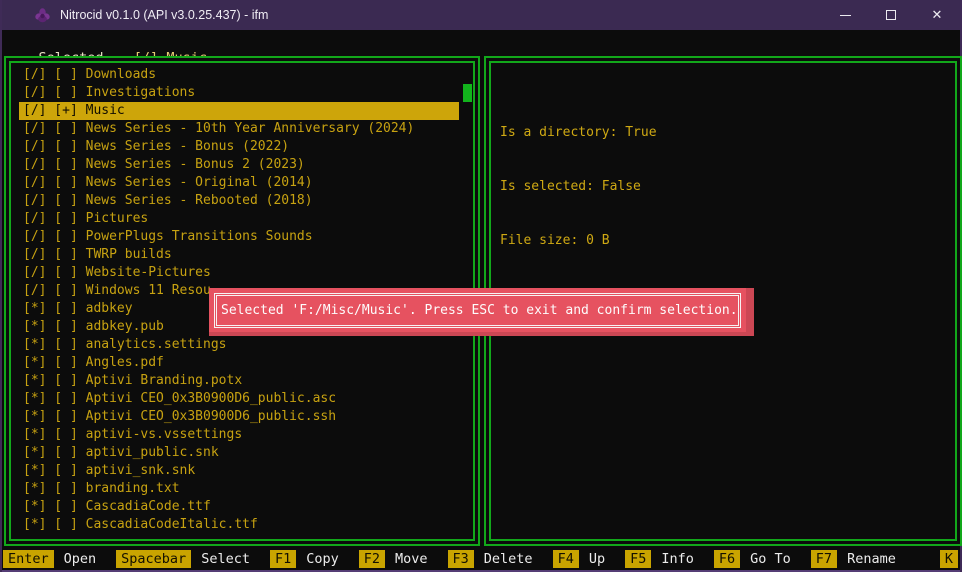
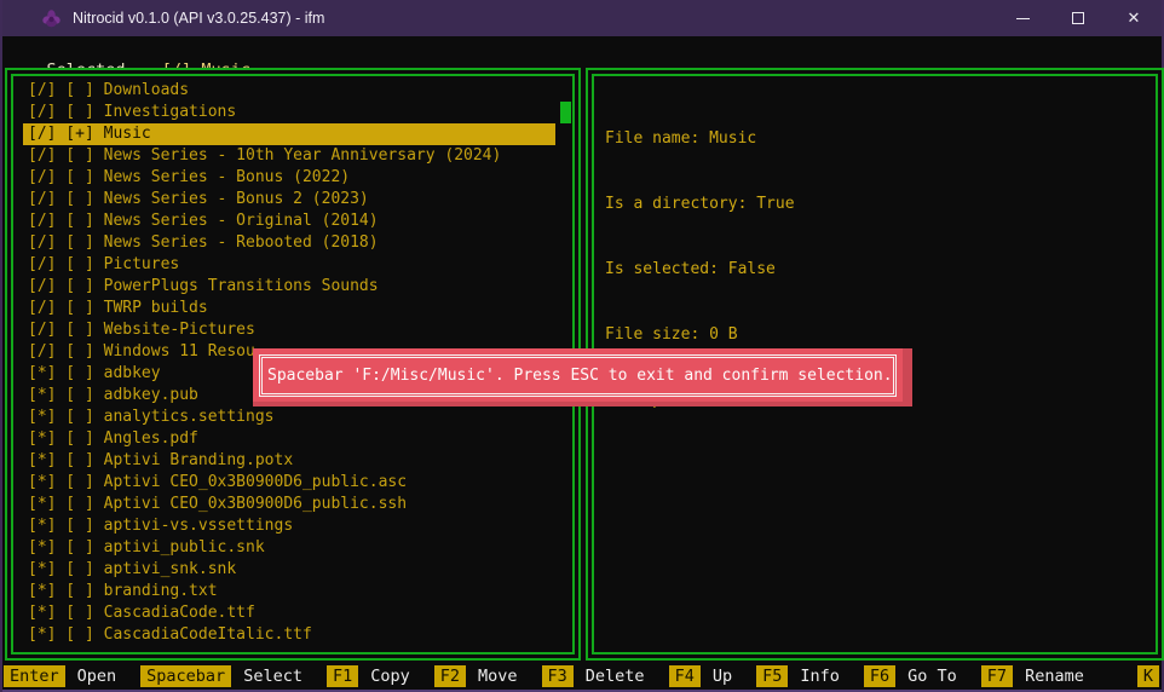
  Nitrocid v0.1.0 (API v3.0.25.437) - ifm
  ✕
  [/] [ ] Downloads
  [/] [ ] Investigations
  [/] [+] Music
  [/] [ ] News Series - 10th Year Anniversary (2024)
  [/] [ ] News Series - Bonus (2022)
  [/] [ ] News Series - Bonus 2 (2023)
  [/] [ ] News Series - Original (2014)
  [/] [ ] News Series - Rebooted (2018)
  [/] [ ] Pictures
  [/] [ ] PowerPlugs Transitions Sounds
  [/] [ ] TWRP builds
  [/] [ ] Website-Pictures
  [/] [ ] Windows 11 Resou
  [*] [ ] adbkey
  [*] [ ] adbkey.pub
  [*] [ ] analytics.settings
  [*] [ ] Angles.pdf
  [*] [ ] Aptivi Branding.potx
  [*] [ ] Aptivi CEO_0x3B0900D6_public.asc
  [*] [ ] Aptivi CEO_0x3B0900D6_public.ssh
  [*] [ ] aptivi-vs.vssettings
  [*] [ ] aptivi_public.snk
  [*] [ ] aptivi_snk.snk
  [*] [ ] branding.txt
  [*] [ ] CascadiaCode.ttf
  [*] [ ] CascadiaCodeItalic.ttf
+ File name: Music
  Is a directory: True
  Is selected: False
  File size: 0 B
- Selected 'F:/Misc/Music'. Press ESC to exit and confirm selection.
+ Spacebar 'F:/Misc/Music'. Press ESC to exit and confirm selection.
  Enter
  Open
  Spacebar
  Select
  F1
  Copy
  F2
  Move
  F3
  Delete
  F4
  Up
  F5
  Info
  F6
  Go To
  F7
  Rename
  K
